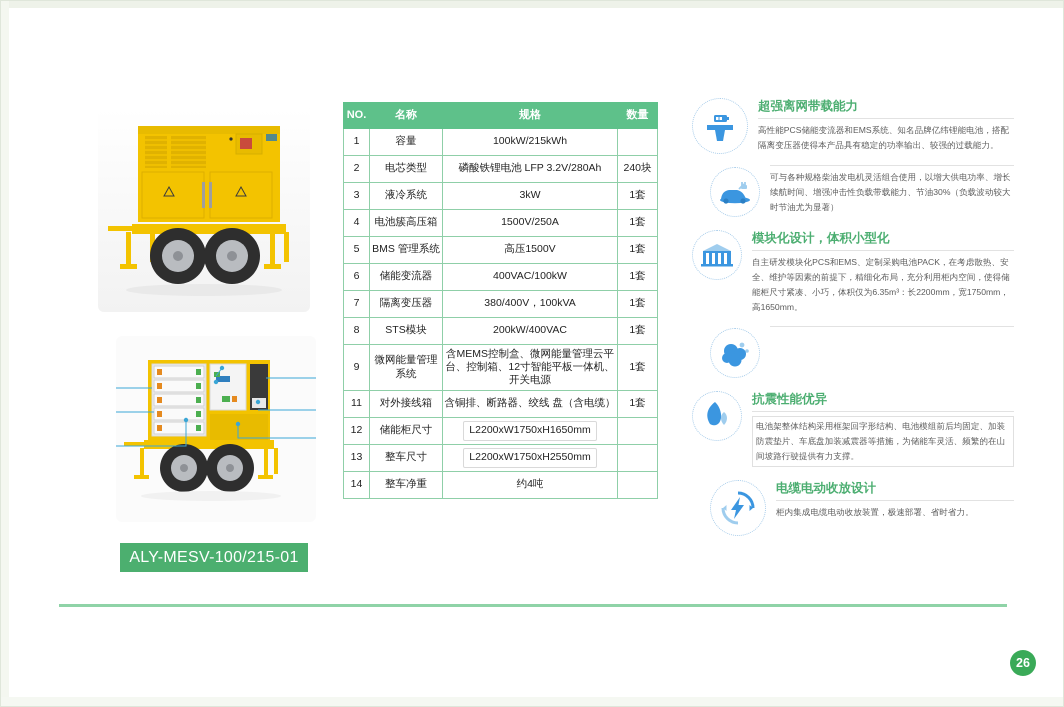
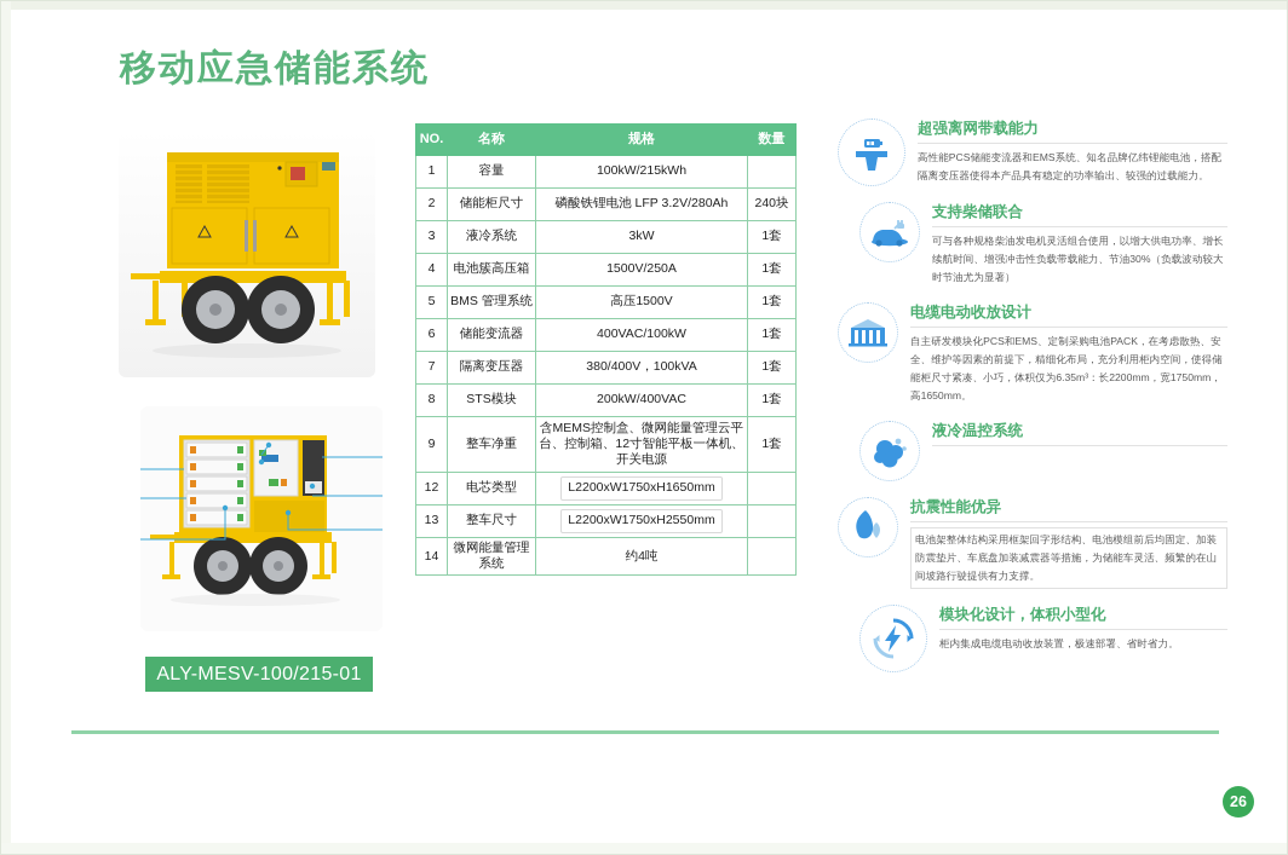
+ 移动应急储能系统
  ALY-MESV-100/215-01
  NO.	名称	规格	数量
  1	容量	100kW/215kWh
- 2	电芯类型	磷酸铁锂电池 LFP 3.2V/280Ah	240块
+ 2	储能柜尺寸	磷酸铁锂电池 LFP 3.2V/280Ah	240块
  3	液冷系统	3kW	1套
  4	电池簇高压箱	1500V/250A	1套
  5	BMS 管理系统	高压1500V	1套
  6	储能变流器	400VAC/100kW	1套
  7	隔离变压器	380/400V，100kVA	1套
  8	STS模块	200kW/400VAC	1套
- 9	微网能量管理系统	含MEMS控制盒、微网能量管理云平台、控制箱、12寸智能平板一体机、开关电源	1套
+ 9	整车净重	含MEMS控制盒、微网能量管理云平台、控制箱、12寸智能平板一体机、开关电源	1套
- 11	对外接线箱	含铜排、断路器、绞线 盘（含电缆）	1套
- 12	储能柜尺寸	L2200xW1750xH1650mm
+ 12	电芯类型	L2200xW1750xH1650mm
  13	整车尺寸	L2200xW1750xH2550mm
- 14	整车净重	约4吨
+ 14	微网能量管理系统	约4吨
  超强离网带载能力
  高性能PCS储能变流器和EMS系统、知名品牌亿纬锂能电池，搭配隔离变压器使得本产品具有稳定的功率输出、较强的过载能力。
+ 支持柴储联合
  可与各种规格柴油发电机灵活组合使用，以增大供电功率、增长续航时间、增强冲击性负载带载能力、节油30%（负载波动较大时节油尤为显著）
- 模块化设计，体积小型化
+ 电缆电动收放设计
  自主研发模块化PCS和EMS、定制采购电池PACK，在考虑散热、安全、维护等因素的前提下，精细化布局，充分利用柜内空间，使得储能柜尺寸紧凑、小巧，体积仅为6.35m³：长2200mm，宽1750mm，高1650mm。
+ 液冷温控系统
  抗震性能优异
  电池架整体结构采用框架回字形结构、电池模组前后均固定、加装防震垫片、车底盘加装减震器等措施，为储能车灵活、频繁的在山间坡路行驶提供有力支撑。
- 电缆电动收放设计
+ 模块化设计，体积小型化
  柜内集成电缆电动收放装置，极速部署、省时省力。
  26
